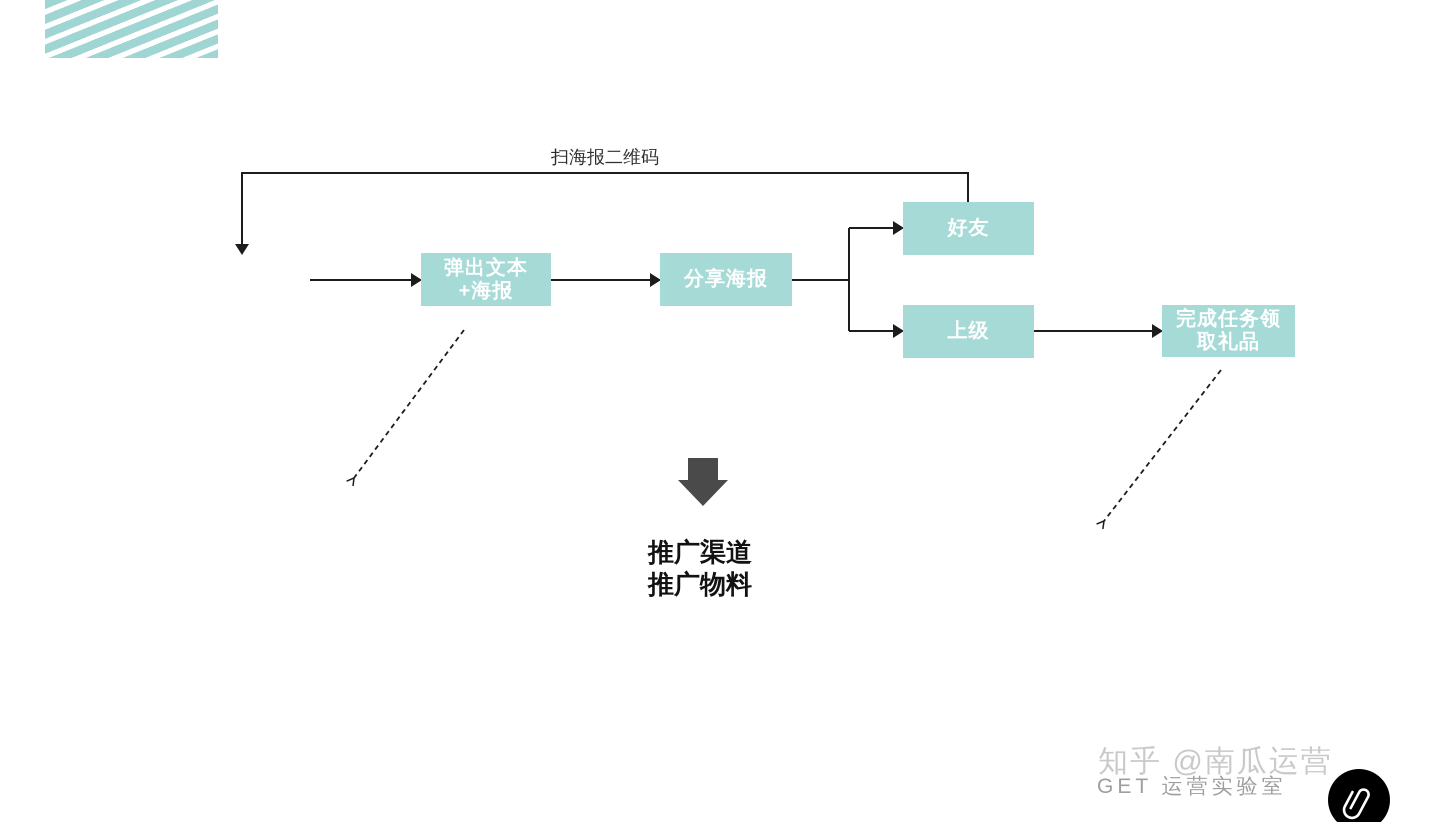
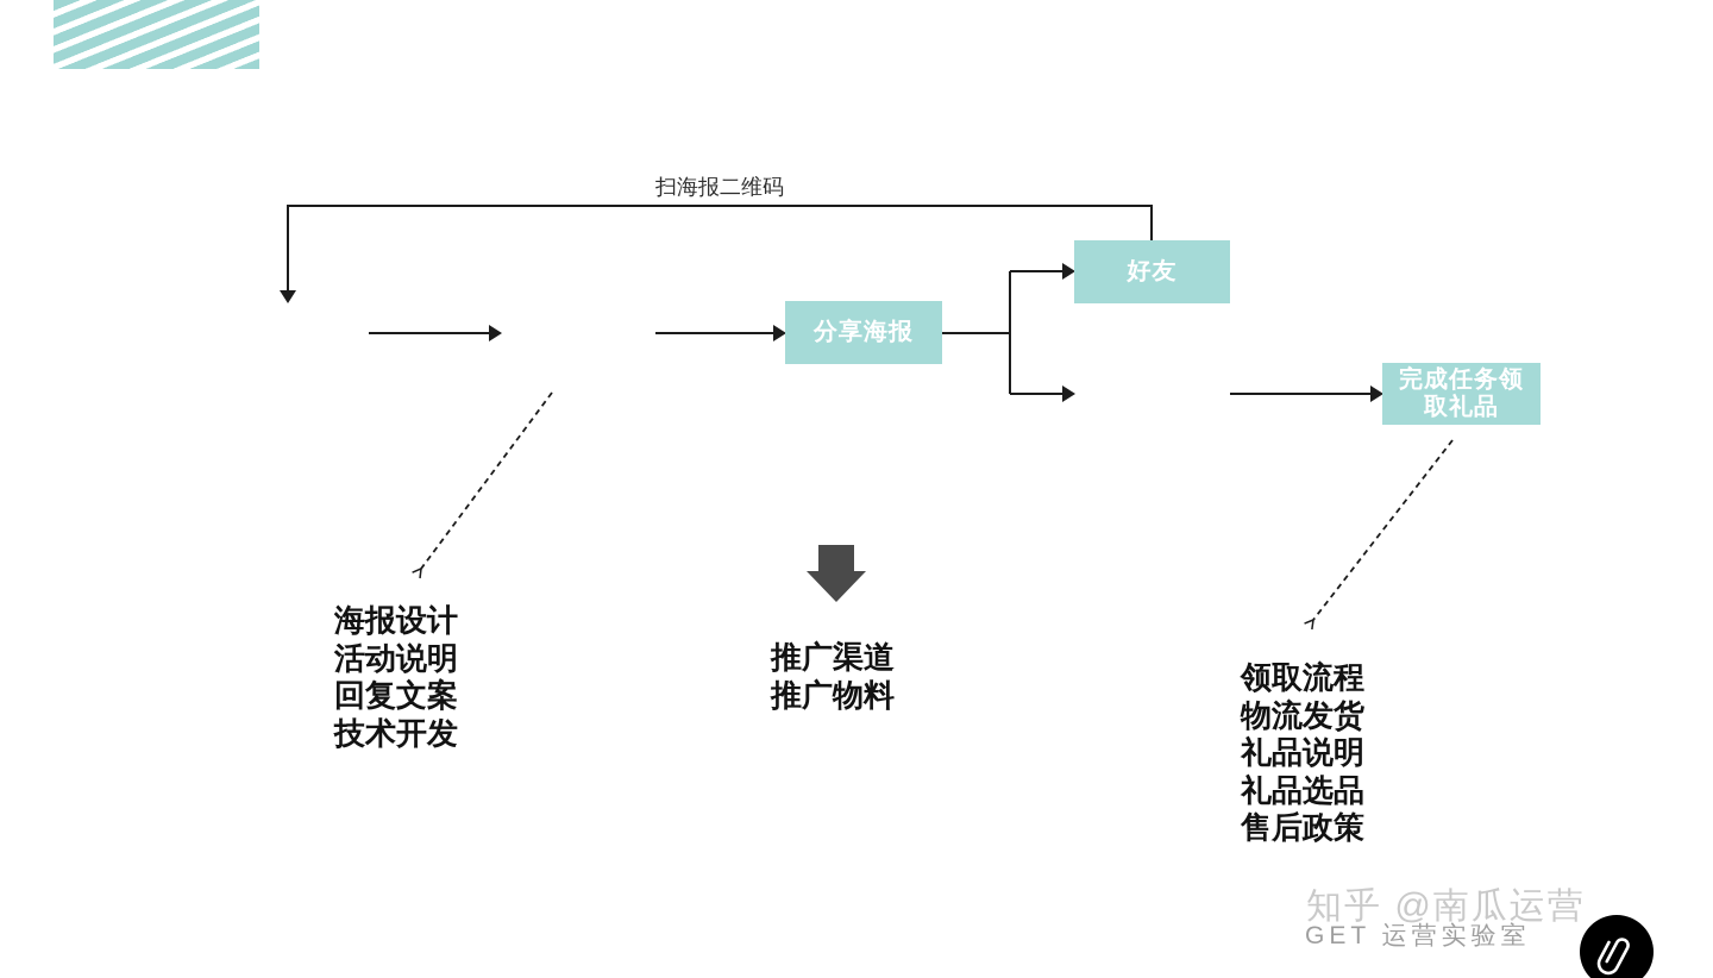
  扫海报二维码
- 弹出文本
- +海报
  分享海报
  好友
- 上级
  完成任务领
  取礼品
+ 海报设计
+ 活动说明
+ 回复文案
+ 技术开发
  推广渠道
  推广物料
+ 领取流程
+ 物流发货
+ 礼品说明
+ 礼品选品
+ 售后政策
  知乎 @南瓜运营
  GET 运营实验室
